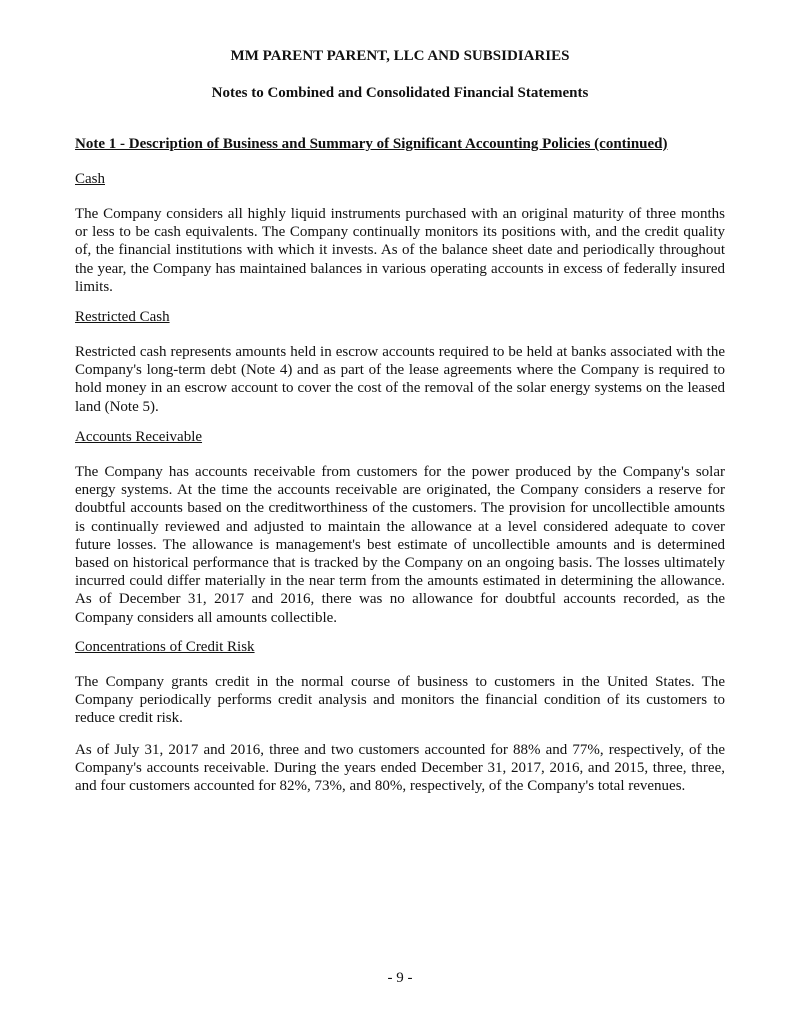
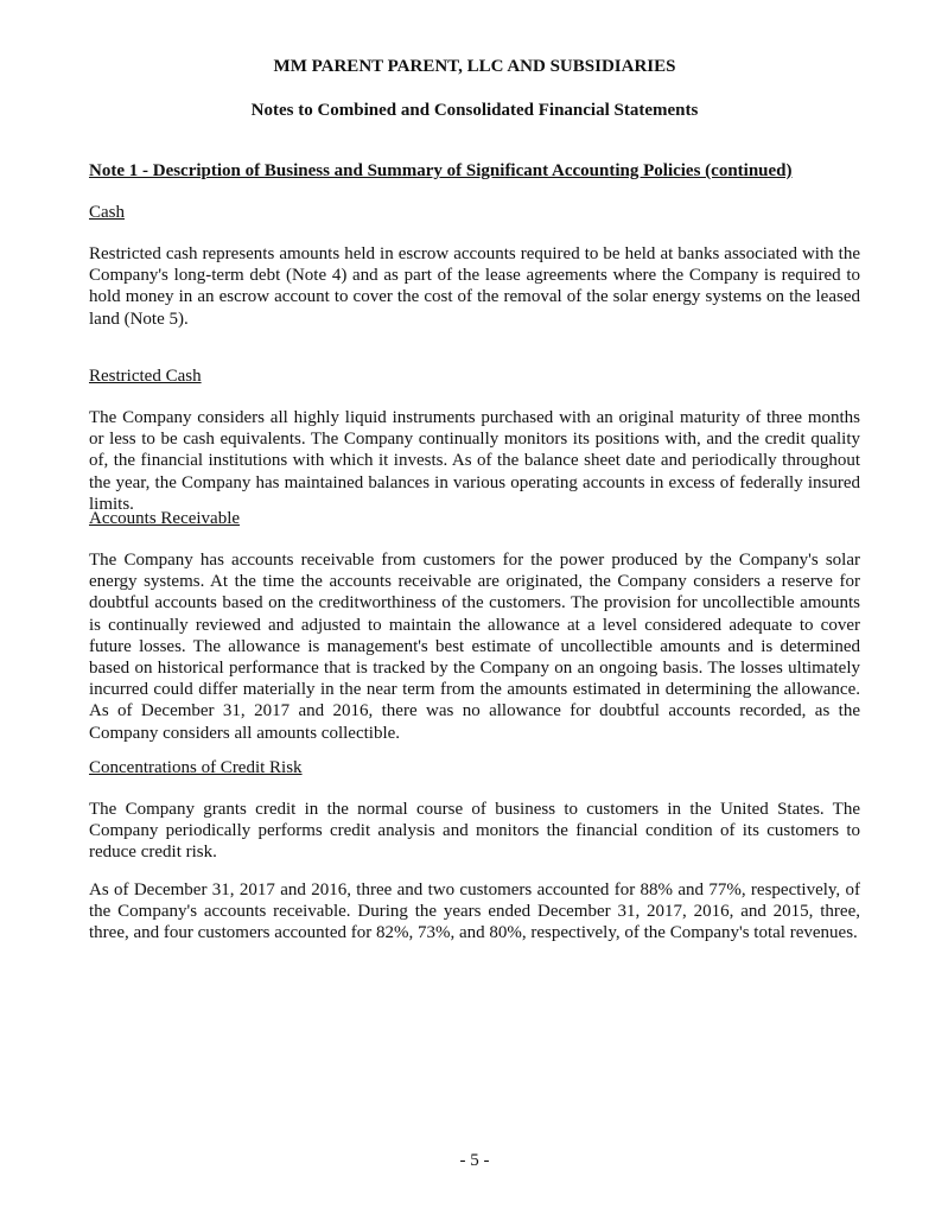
  MM PARENT PARENT, LLC AND SUBSIDIARIES
  Notes to Combined and Consolidated Financial Statements
  Note 1 - Description of Business and Summary of Significant Accounting Policies (continued)
  Cash
- The Company considers all highly liquid instruments purchased with an original maturity of three months or less to be cash equivalents. The Company continually monitors its positions with, and the credit quality of, the financial institutions with which it invests. As of the balance sheet date and periodically throughout the year, the Company has maintained balances in various operating accounts in excess of federally insured limits.
+ Restricted cash represents amounts held in escrow accounts required to be held at banks associated with the Company's long-term debt (Note 4) and as part of the lease agreements where the Company is required to hold money in an escrow account to cover the cost of the removal of the solar energy systems on the leased land (Note 5).
  Restricted Cash
- Restricted cash represents amounts held in escrow accounts required to be held at banks associated with the Company's long-term debt (Note 4) and as part of the lease agreements where the Company is required to hold money in an escrow account to cover the cost of the removal of the solar energy systems on the leased land (Note 5).
+ The Company considers all highly liquid instruments purchased with an original maturity of three months or less to be cash equivalents. The Company continually monitors its positions with, and the credit quality of, the financial institutions with which it invests. As of the balance sheet date and periodically throughout the year, the Company has maintained balances in various operating accounts in excess of federally insured limits.
  Accounts Receivable
  The Company has accounts receivable from customers for the power produced by the Company's solar energy systems. At the time the accounts receivable are originated, the Company considers a reserve for doubtful accounts based on the creditworthiness of the customers. The provision for uncollectible amounts is continually reviewed and adjusted to maintain the allowance at a level considered adequate to cover future losses. The allowance is management's best estimate of uncollectible amounts and is determined based on historical performance that is tracked by the Company on an ongoing basis. The losses ultimately incurred could differ materially in the near term from the amounts estimated in determining the allowance. As of December 31, 2017 and 2016, there was no allowance for doubtful accounts recorded, as the Company considers all amounts collectible.
  Concentrations of Credit Risk
  The Company grants credit in the normal course of business to customers in the United States. The Company periodically performs credit analysis and monitors the financial condition of its customers to reduce credit risk.
- As of July 31, 2017 and 2016, three and two customers accounted for 88% and 77%, respectively, of the Company's accounts receivable. During the years ended December 31, 2017, 2016, and 2015, three, three, and four customers accounted for 82%, 73%, and 80%, respectively, of the Company's total revenues.
+ As of December 31, 2017 and 2016, three and two customers accounted for 88% and 77%, respectively, of the Company's accounts receivable. During the years ended December 31, 2017, 2016, and 2015, three, three, and four customers accounted for 82%, 73%, and 80%, respectively, of the Company's total revenues.
- - 9 -
+ - 5 -
